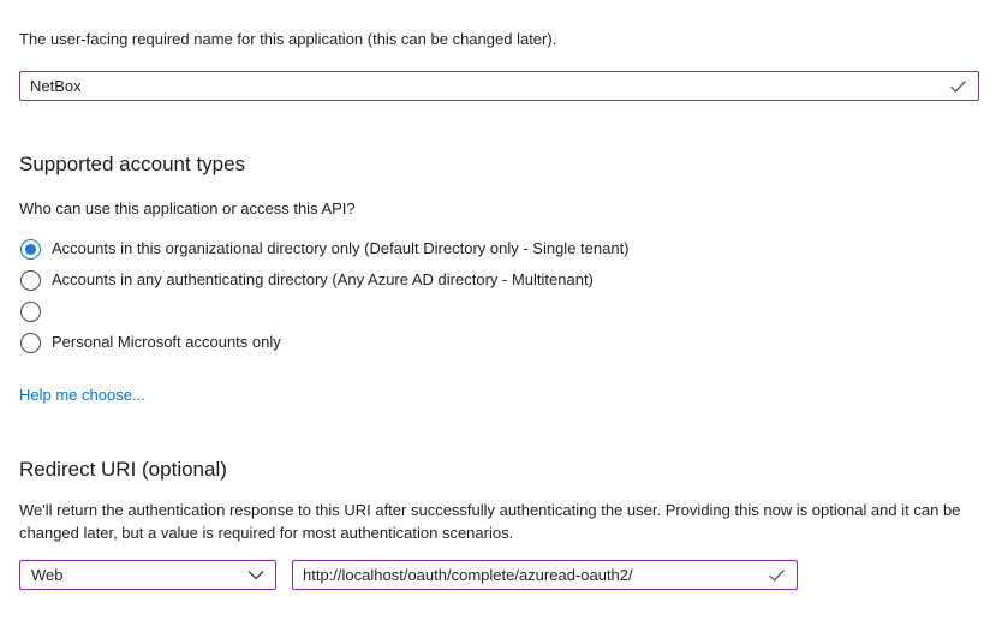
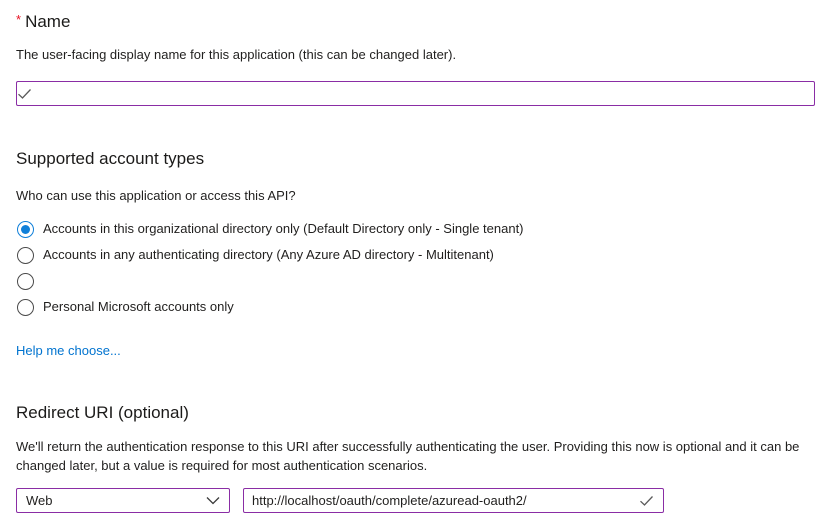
+ * Name
- The user-facing required name for this application (this can be changed later).
+ The user-facing display name for this application (this can be changed later).
- NetBox
  Supported account types
  Who can use this application or access this API?
  Accounts in this organizational directory only (Default Directory only - Single tenant)
  Accounts in any authenticating directory (Any Azure AD directory - Multitenant)
  Personal Microsoft accounts only
  Help me choose...
  Redirect URI (optional)
  We'll return the authentication response to this URI after successfully authenticating the user. Providing this now is optional and it can be changed later, but a value is required for most authentication scenarios.
  Web
  http://localhost/oauth/complete/azuread-oauth2/
